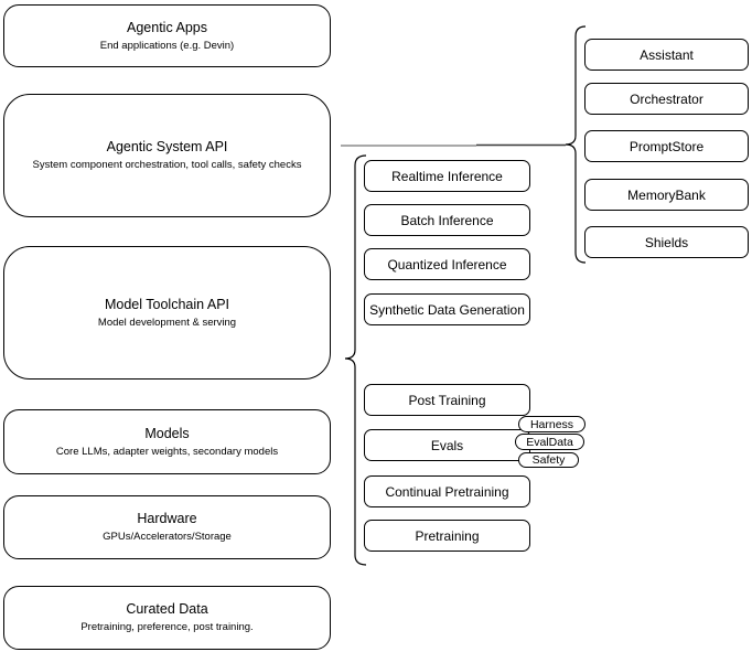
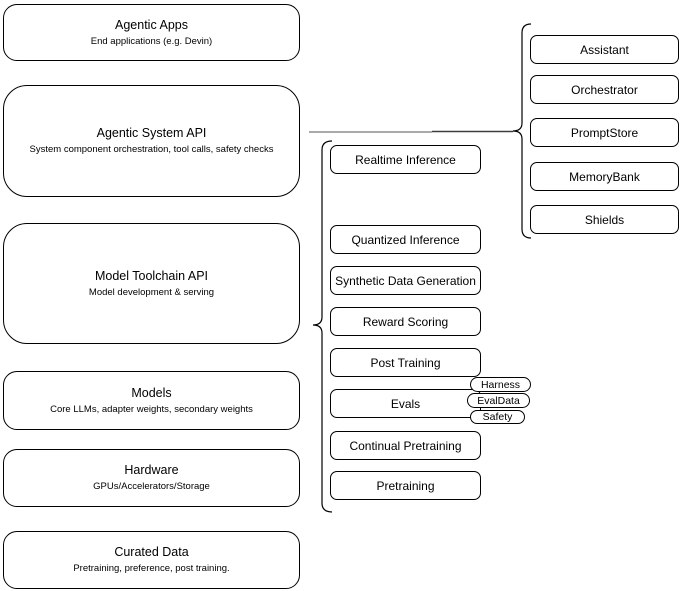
  Agentic Apps
  End applications (e.g. Devin)
  Agentic System API
  System component orchestration, tool calls, safety checks
  Model Toolchain API
  Model development & serving
  Models
- Core LLMs, adapter weights, secondary models
+ Core LLMs, adapter weights, secondary weights
  Hardware
  GPUs/Accelerators/Storage
  Curated Data
  Pretraining, preference, post training.
  Realtime Inference
- Batch Inference
  Quantized Inference
  Synthetic Data Generation
+ Reward Scoring
  Post Training
  Evals
  Continual Pretraining
  Pretraining
  Harness
  EvalData
  Safety
  Assistant
  Orchestrator
  PromptStore
  MemoryBank
  Shields
